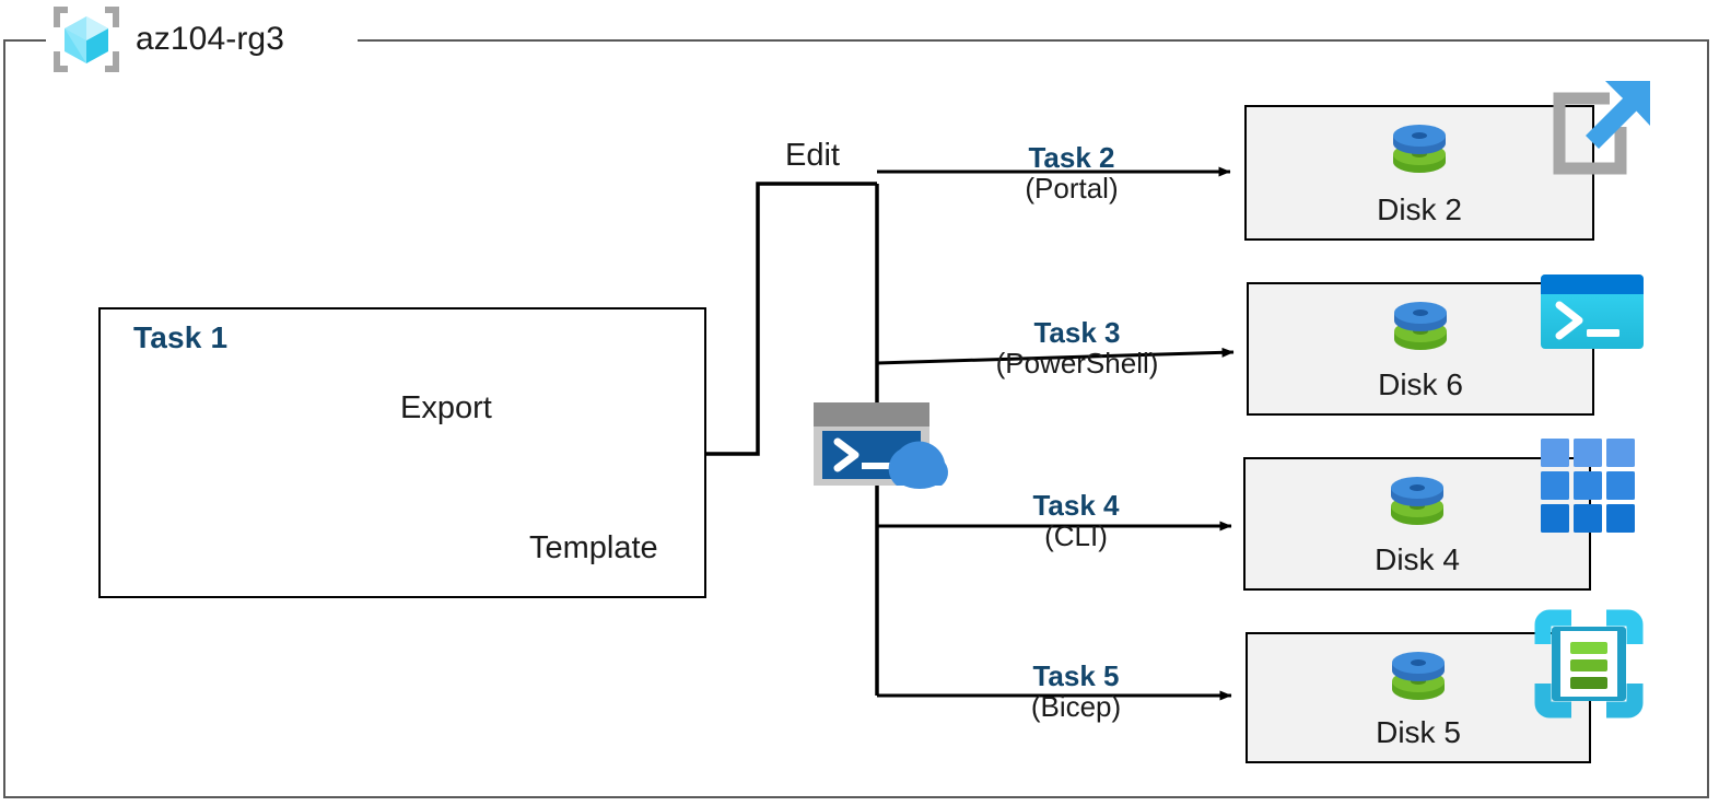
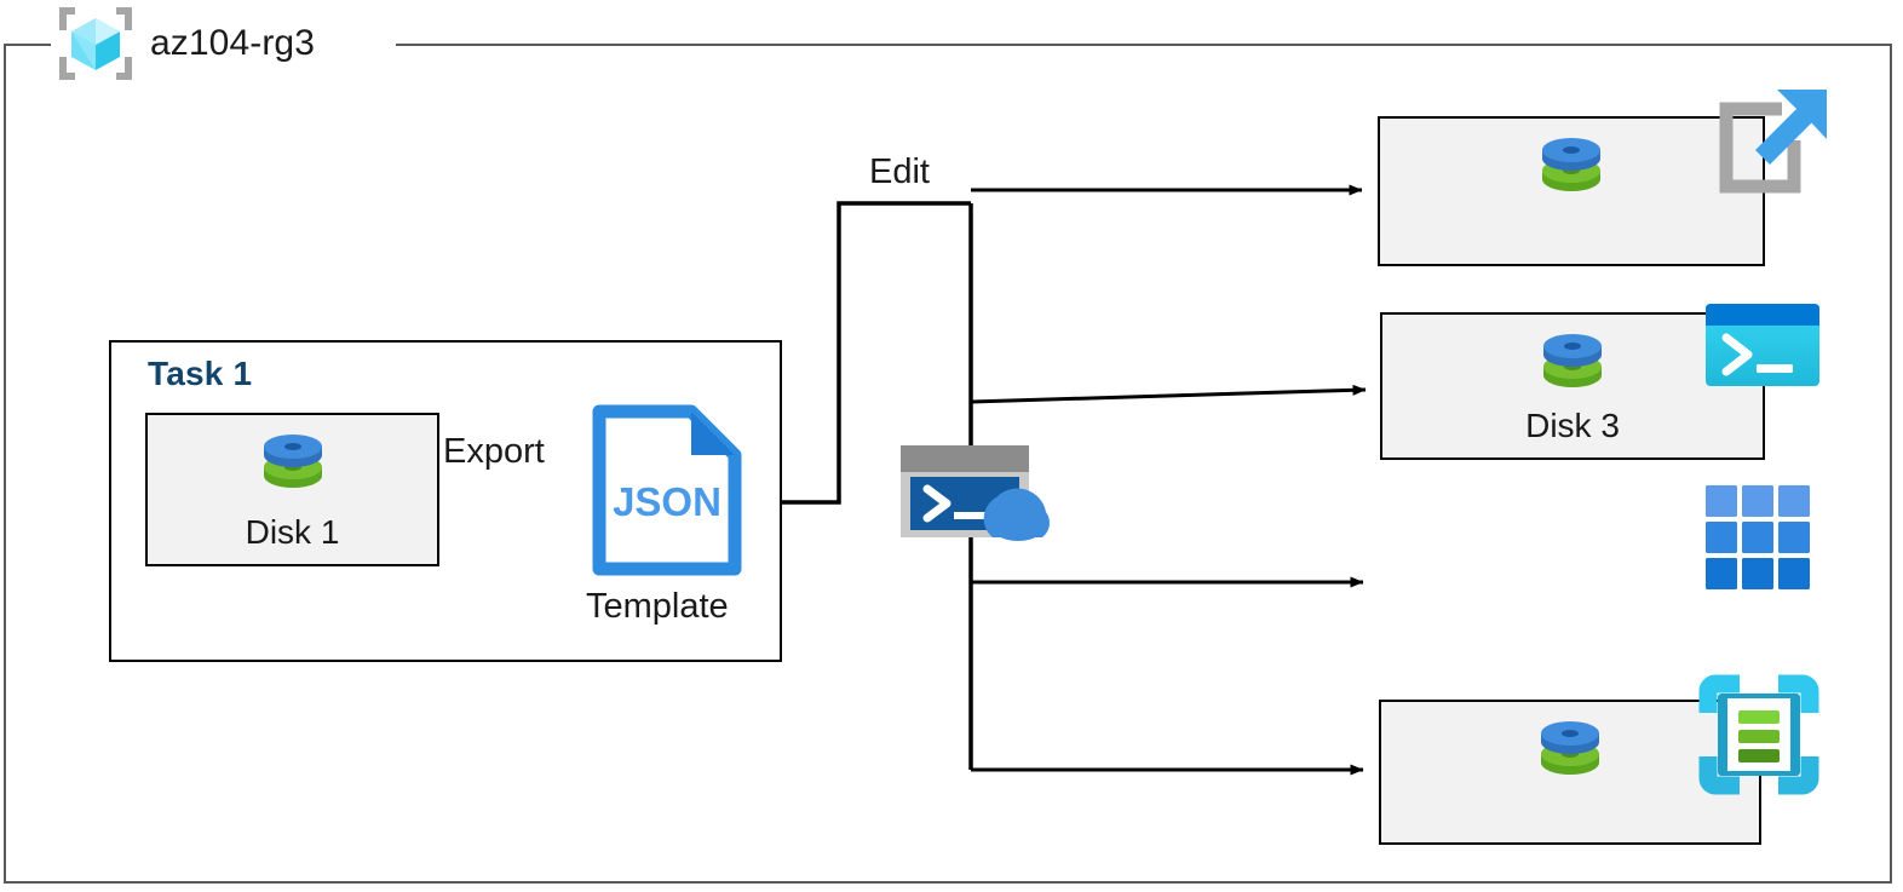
  az104-rg3
  Task 1
+ Disk 1
  Export
+ JSON
  Template
  Edit
- Task 2
- (Portal)
- Disk 2
- Task 3
- (PowerShell)
- Disk 6
+ Disk 3
- Task 4
- (CLI)
- Disk 4
- Task 5
- (Bicep)
- Disk 5
